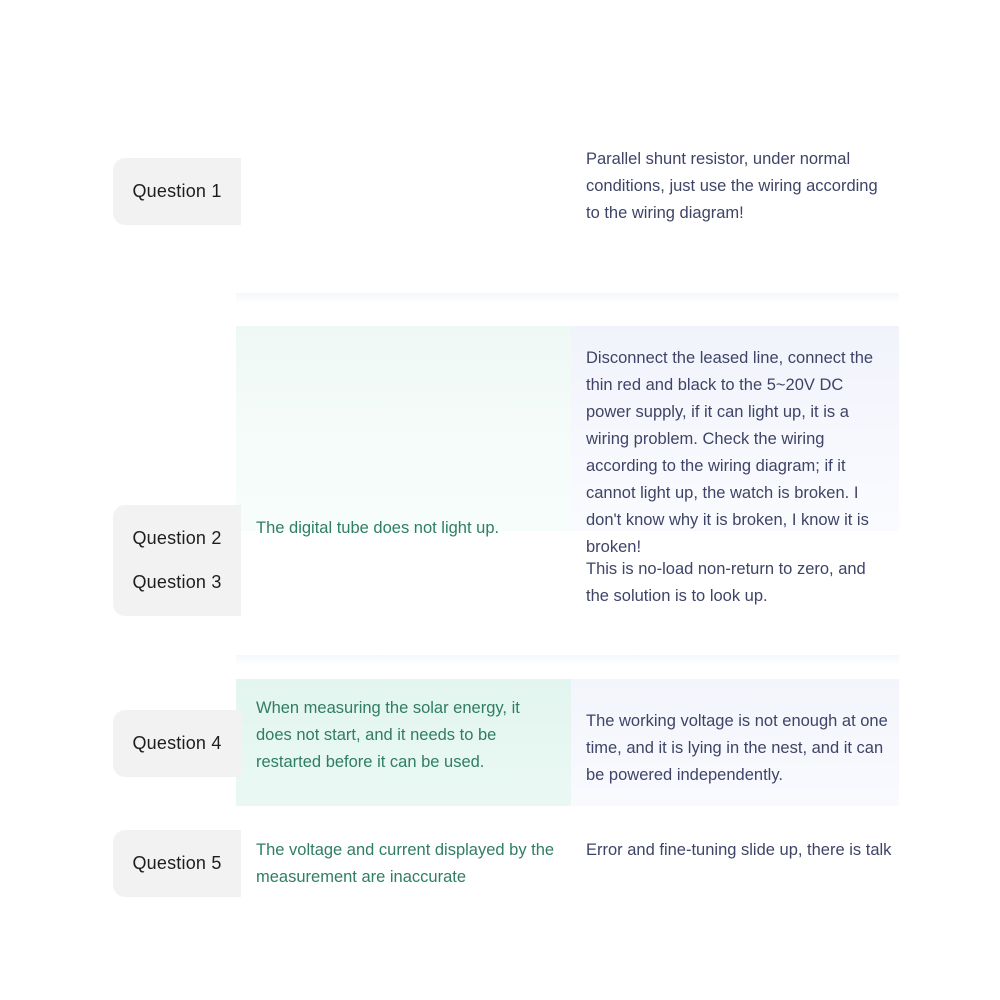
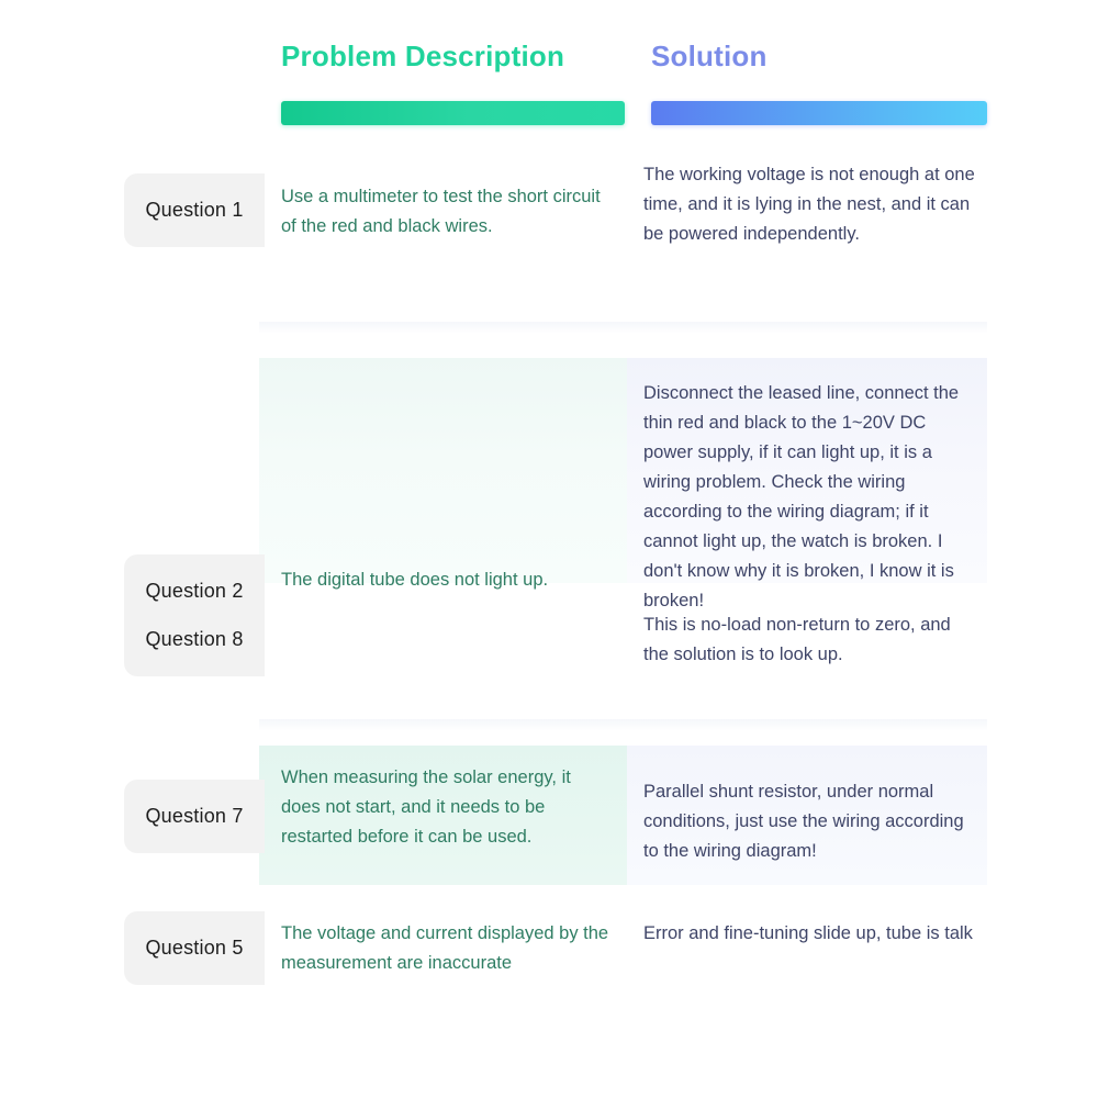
+ Problem Description
+ Solution
  Question 1
+ Use a multimeter to test the short circuit of the red and black wires.
- Parallel shunt resistor, under normal conditions, just use the wiring according to the wiring diagram!
+ The working voltage is not enough at one time, and it is lying in the nest, and it can be powered independently.
  Question 2
  The digital tube does not light up.
- Disconnect the leased line, connect the thin red and black to the 5~20V DC power supply, if it can light up, it is a wiring problem. Check the wiring according to the wiring diagram; if it cannot light up, the watch is broken. I don't know why it is broken, I know it is broken!
+ Disconnect the leased line, connect the thin red and black to the 1~20V DC power supply, if it can light up, it is a wiring problem. Check the wiring according to the wiring diagram; if it cannot light up, the watch is broken. I don't know why it is broken, I know it is broken!
- Question 3
+ Question 8
  This is no-load non-return to zero, and the solution is to look up.
- Question 4
+ Question 7
  When measuring the solar energy, it does not start, and it needs to be restarted before it can be used.
- The working voltage is not enough at one time, and it is lying in the nest, and it can be powered independently.
+ Parallel shunt resistor, under normal conditions, just use the wiring according to the wiring diagram!
  Question 5
  The voltage and current displayed by the measurement are inaccurate
- Error and fine-tuning slide up, there is talk
+ Error and fine-tuning slide up, tube is talk
